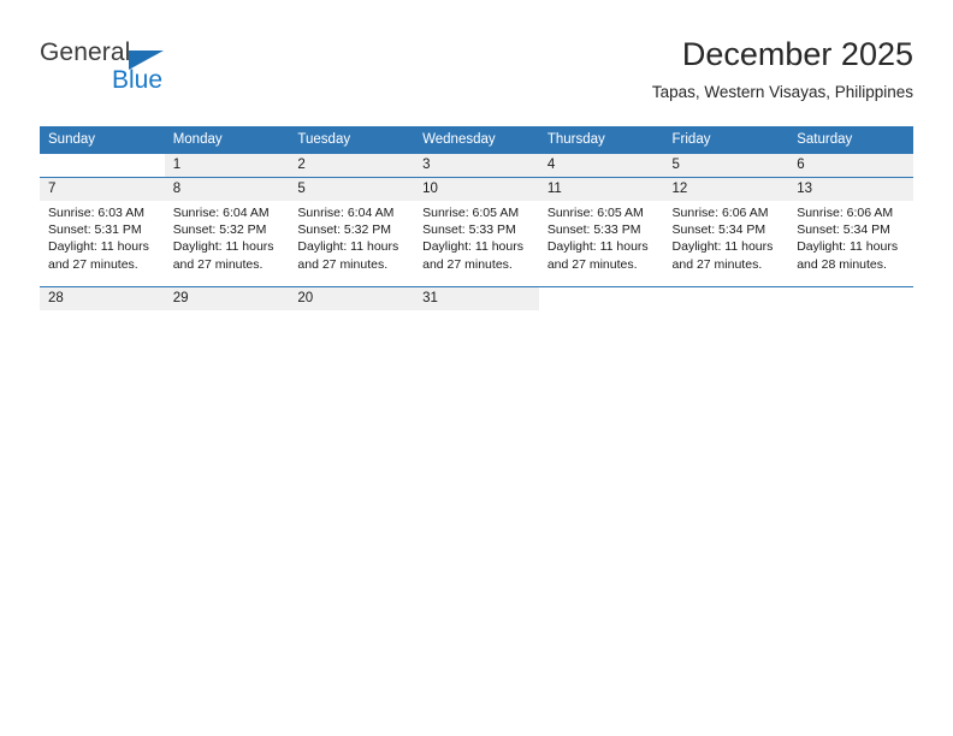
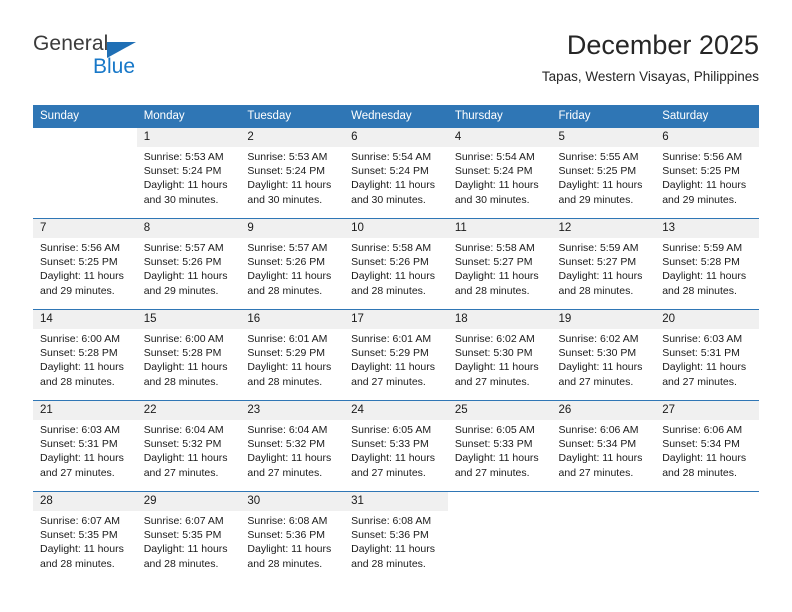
  General
  Blue
  December 2025
  Tapas, Western Visayas, Philippines
  Sunday	Monday	Tuesday	Wednesday	Thursday	Friday	Saturday
- 	1	2	3	4	5	6
+ 	1	2	6	4	5	6
+ 	Sunrise: 5:53 AM Sunset: 5:24 PM Daylight: 11 hours and 30 minutes.	Sunrise: 5:53 AM Sunset: 5:24 PM Daylight: 11 hours and 30 minutes.	Sunrise: 5:54 AM Sunset: 5:24 PM Daylight: 11 hours and 30 minutes.	Sunrise: 5:54 AM Sunset: 5:24 PM Daylight: 11 hours and 30 minutes.	Sunrise: 5:55 AM Sunset: 5:25 PM Daylight: 11 hours and 29 minutes.	Sunrise: 5:56 AM Sunset: 5:25 PM Daylight: 11 hours and 29 minutes.
- 7	8	5	10	11	12	13
+ 7	8	9	10	11	12	13
+ Sunrise: 5:56 AM Sunset: 5:25 PM Daylight: 11 hours and 29 minutes.	Sunrise: 5:57 AM Sunset: 5:26 PM Daylight: 11 hours and 29 minutes.	Sunrise: 5:57 AM Sunset: 5:26 PM Daylight: 11 hours and 28 minutes.	Sunrise: 5:58 AM Sunset: 5:26 PM Daylight: 11 hours and 28 minutes.	Sunrise: 5:58 AM Sunset: 5:27 PM Daylight: 11 hours and 28 minutes.	Sunrise: 5:59 AM Sunset: 5:27 PM Daylight: 11 hours and 28 minutes.	Sunrise: 5:59 AM Sunset: 5:28 PM Daylight: 11 hours and 28 minutes.
+ 14	15	16	17	18	19	20
+ Sunrise: 6:00 AM Sunset: 5:28 PM Daylight: 11 hours and 28 minutes.	Sunrise: 6:00 AM Sunset: 5:28 PM Daylight: 11 hours and 28 minutes.	Sunrise: 6:01 AM Sunset: 5:29 PM Daylight: 11 hours and 28 minutes.	Sunrise: 6:01 AM Sunset: 5:29 PM Daylight: 11 hours and 27 minutes.	Sunrise: 6:02 AM Sunset: 5:30 PM Daylight: 11 hours and 27 minutes.	Sunrise: 6:02 AM Sunset: 5:30 PM Daylight: 11 hours and 27 minutes.	Sunrise: 6:03 AM Sunset: 5:31 PM Daylight: 11 hours and 27 minutes.
+ 21	22	23	24	25	26	27
  Sunrise: 6:03 AM Sunset: 5:31 PM Daylight: 11 hours and 27 minutes.	Sunrise: 6:04 AM Sunset: 5:32 PM Daylight: 11 hours and 27 minutes.	Sunrise: 6:04 AM Sunset: 5:32 PM Daylight: 11 hours and 27 minutes.	Sunrise: 6:05 AM Sunset: 5:33 PM Daylight: 11 hours and 27 minutes.	Sunrise: 6:05 AM Sunset: 5:33 PM Daylight: 11 hours and 27 minutes.	Sunrise: 6:06 AM Sunset: 5:34 PM Daylight: 11 hours and 27 minutes.	Sunrise: 6:06 AM Sunset: 5:34 PM Daylight: 11 hours and 28 minutes.
- 28	29	20	31
+ 28	29	30	31
+ Sunrise: 6:07 AM Sunset: 5:35 PM Daylight: 11 hours and 28 minutes.	Sunrise: 6:07 AM Sunset: 5:35 PM Daylight: 11 hours and 28 minutes.	Sunrise: 6:08 AM Sunset: 5:36 PM Daylight: 11 hours and 28 minutes.	Sunrise: 6:08 AM Sunset: 5:36 PM Daylight: 11 hours and 28 minutes.
